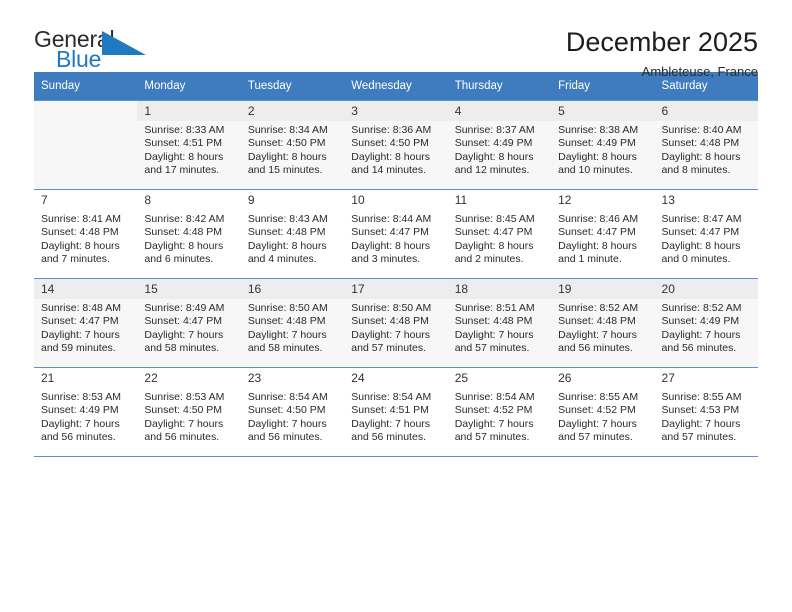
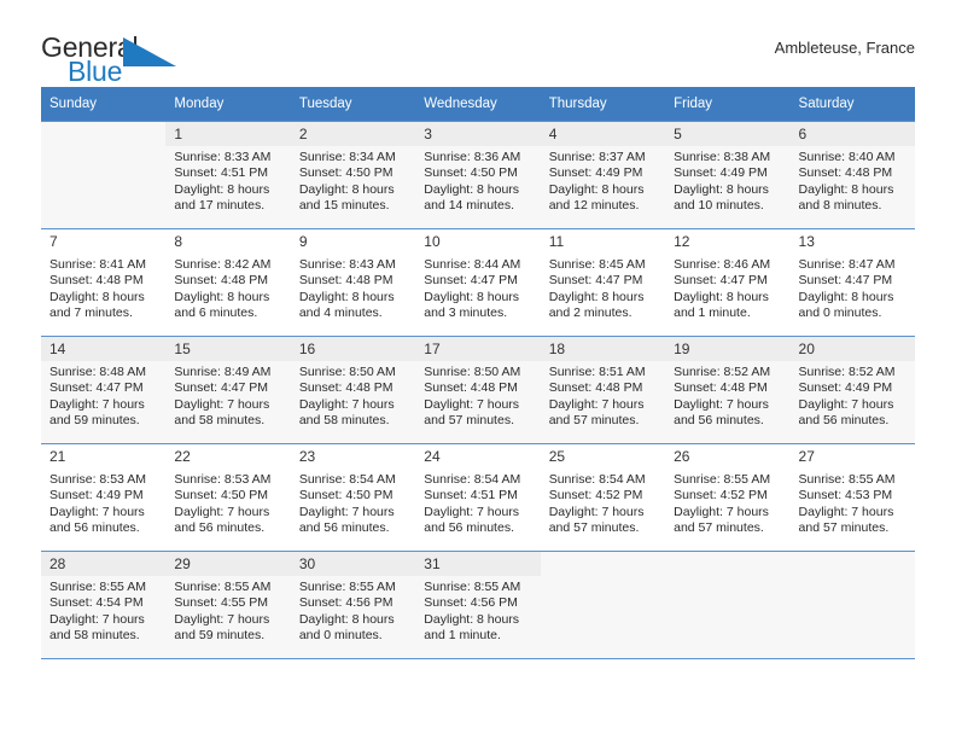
  Gener
  Blue
- December 2025
  Ambleteuse, France
  Sunday	Monday	Tuesday	Wednesday	Thursday	Friday	Saturday
  	1Sunrise: 8:33 AMSunset: 4:51 PMDaylight: 8 hoursand 17 minutes.	2Sunrise: 8:34 AMSunset: 4:50 PMDaylight: 8 hoursand 15 minutes.	3Sunrise: 8:36 AMSunset: 4:50 PMDaylight: 8 hoursand 14 minutes.	4Sunrise: 8:37 AMSunset: 4:49 PMDaylight: 8 hoursand 12 minutes.	5Sunrise: 8:38 AMSunset: 4:49 PMDaylight: 8 hoursand 10 minutes.	6Sunrise: 8:40 AMSunset: 4:48 PMDaylight: 8 hoursand 8 minutes.
  7Sunrise: 8:41 AMSunset: 4:48 PMDaylight: 8 hoursand 7 minutes.	8Sunrise: 8:42 AMSunset: 4:48 PMDaylight: 8 hoursand 6 minutes.	9Sunrise: 8:43 AMSunset: 4:48 PMDaylight: 8 hoursand 4 minutes.	10Sunrise: 8:44 AMSunset: 4:47 PMDaylight: 8 hoursand 3 minutes.	11Sunrise: 8:45 AMSunset: 4:47 PMDaylight: 8 hoursand 2 minutes.	12Sunrise: 8:46 AMSunset: 4:47 PMDaylight: 8 hoursand 1 minute.	13Sunrise: 8:47 AMSunset: 4:47 PMDaylight: 8 hoursand 0 minutes.
  14Sunrise: 8:48 AMSunset: 4:47 PMDaylight: 7 hoursand 59 minutes.	15Sunrise: 8:49 AMSunset: 4:47 PMDaylight: 7 hoursand 58 minutes.	16Sunrise: 8:50 AMSunset: 4:48 PMDaylight: 7 hoursand 58 minutes.	17Sunrise: 8:50 AMSunset: 4:48 PMDaylight: 7 hoursand 57 minutes.	18Sunrise: 8:51 AMSunset: 4:48 PMDaylight: 7 hoursand 57 minutes.	19Sunrise: 8:52 AMSunset: 4:48 PMDaylight: 7 hoursand 56 minutes.	20Sunrise: 8:52 AMSunset: 4:49 PMDaylight: 7 hoursand 56 minutes.
  21Sunrise: 8:53 AMSunset: 4:49 PMDaylight: 7 hoursand 56 minutes.	22Sunrise: 8:53 AMSunset: 4:50 PMDaylight: 7 hoursand 56 minutes.	23Sunrise: 8:54 AMSunset: 4:50 PMDaylight: 7 hoursand 56 minutes.	24Sunrise: 8:54 AMSunset: 4:51 PMDaylight: 7 hoursand 56 minutes.	25Sunrise: 8:54 AMSunset: 4:52 PMDaylight: 7 hoursand 57 minutes.	26Sunrise: 8:55 AMSunset: 4:52 PMDaylight: 7 hoursand 57 minutes.	27Sunrise: 8:55 AMSunset: 4:53 PMDaylight: 7 hoursand 57 minutes.
+ 28Sunrise: 8:55 AMSunset: 4:54 PMDaylight: 7 hoursand 58 minutes.	29Sunrise: 8:55 AMSunset: 4:55 PMDaylight: 7 hoursand 59 minutes.	30Sunrise: 8:55 AMSunset: 4:56 PMDaylight: 8 hoursand 0 minutes.	31Sunrise: 8:55 AMSunset: 4:56 PMDaylight: 8 hoursand 1 minute.
